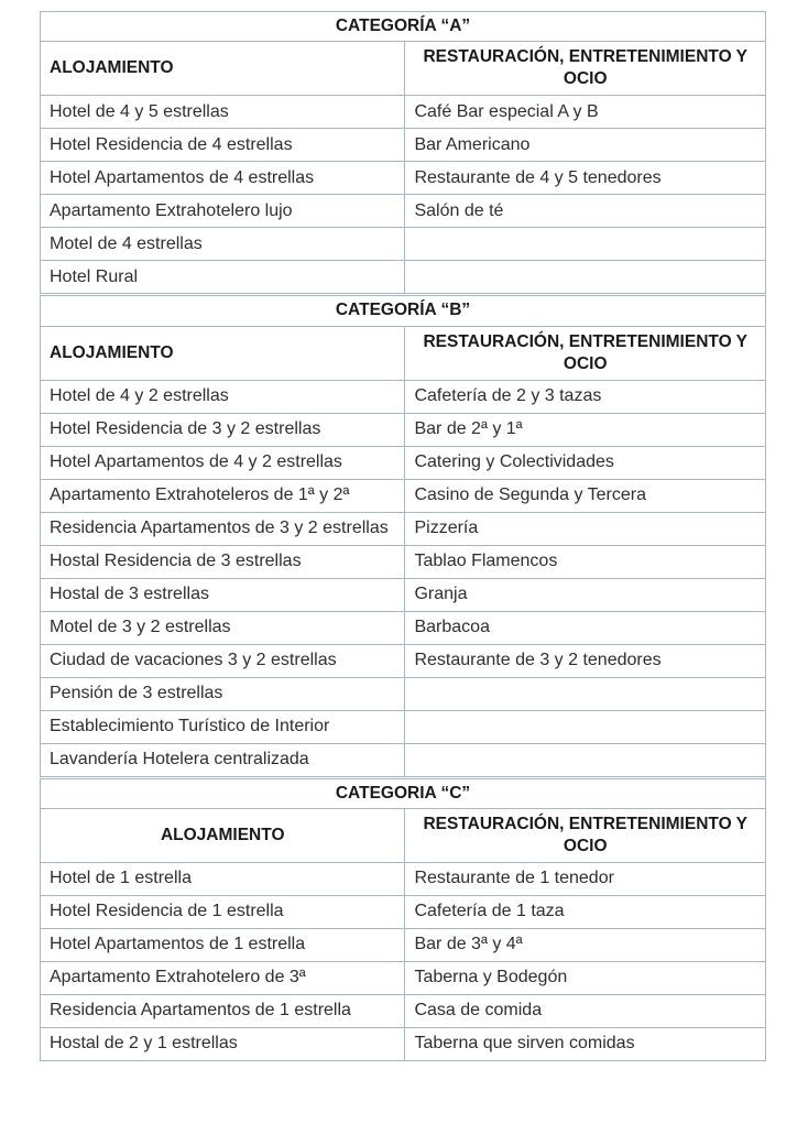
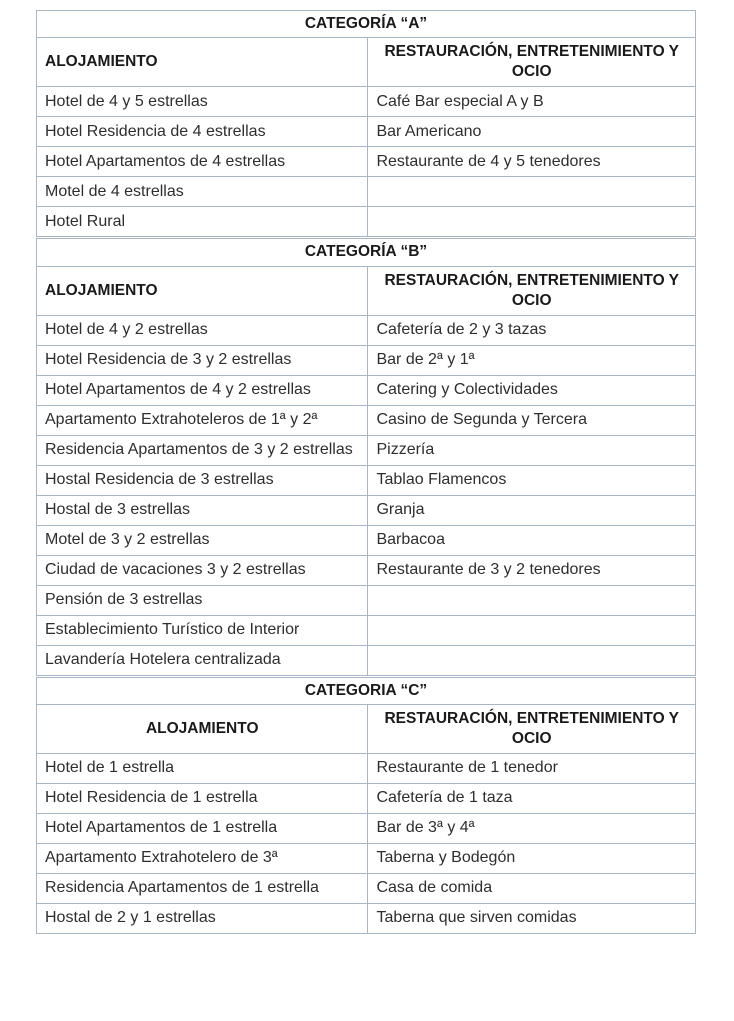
  CATEGORÍA “A”
  ALOJAMIENTO	RESTAURACIÓN, ENTRETENIMIENTO Y OCIO
  Hotel de 4 y 5 estrellas	Café Bar especial A y B
  Hotel Residencia de 4 estrellas	Bar Americano
  Hotel Apartamentos de 4 estrellas	Restaurante de 4 y 5 tenedores
- Apartamento Extrahotelero lujo	Salón de té
  Motel de 4 estrellas
  Hotel Rural
  CATEGORÍA “B”
  ALOJAMIENTO	RESTAURACIÓN, ENTRETENIMIENTO Y OCIO
  Hotel de 4 y 2 estrellas	Cafetería de 2 y 3 tazas
  Hotel Residencia de 3 y 2 estrellas	Bar de 2ª y 1ª
  Hotel Apartamentos de 4 y 2 estrellas	Catering y Colectividades
  Apartamento Extrahoteleros de 1ª y 2ª	Casino de Segunda y Tercera
  Residencia Apartamentos de 3 y 2 estrellas	Pizzería
  Hostal Residencia de 3 estrellas	Tablao Flamencos
  Hostal de 3 estrellas	Granja
  Motel de 3 y 2 estrellas	Barbacoa
  Ciudad de vacaciones 3 y 2 estrellas	Restaurante de 3 y 2 tenedores
  Pensión de 3 estrellas
  Establecimiento Turístico de Interior
  Lavandería Hotelera centralizada
  CATEGORIA “C”
  ALOJAMIENTO	RESTAURACIÓN, ENTRETENIMIENTO Y OCIO
  Hotel de 1 estrella	Restaurante de 1 tenedor
  Hotel Residencia de 1 estrella	Cafetería de 1 taza
  Hotel Apartamentos de 1 estrella	Bar de 3ª y 4ª
  Apartamento Extrahotelero de 3ª	Taberna y Bodegón
  Residencia Apartamentos de 1 estrella	Casa de comida
  Hostal de 2 y 1 estrellas	Taberna que sirven comidas
